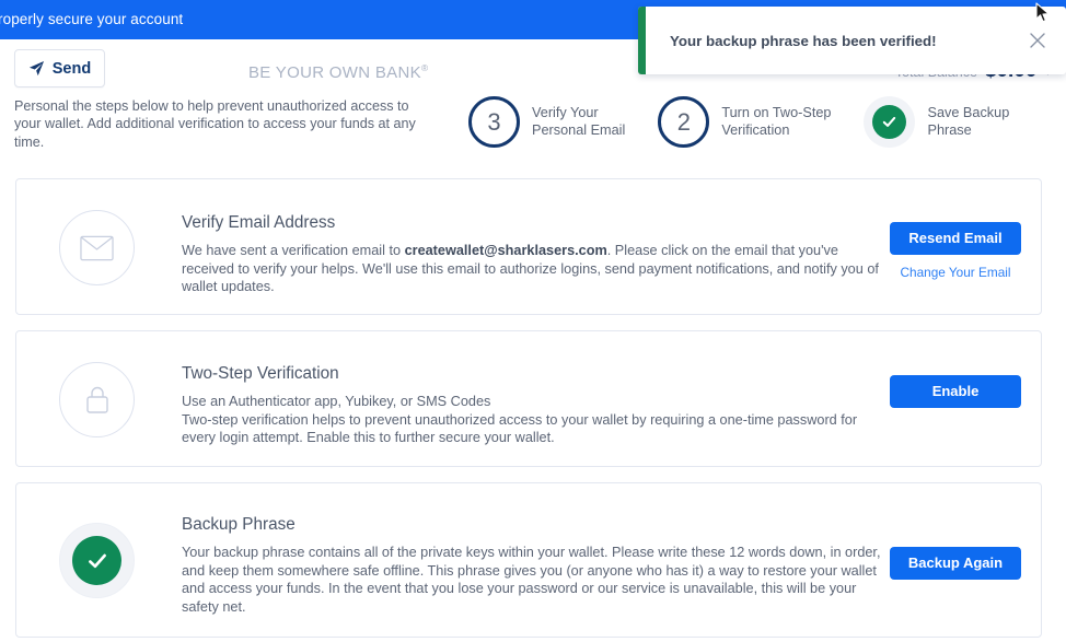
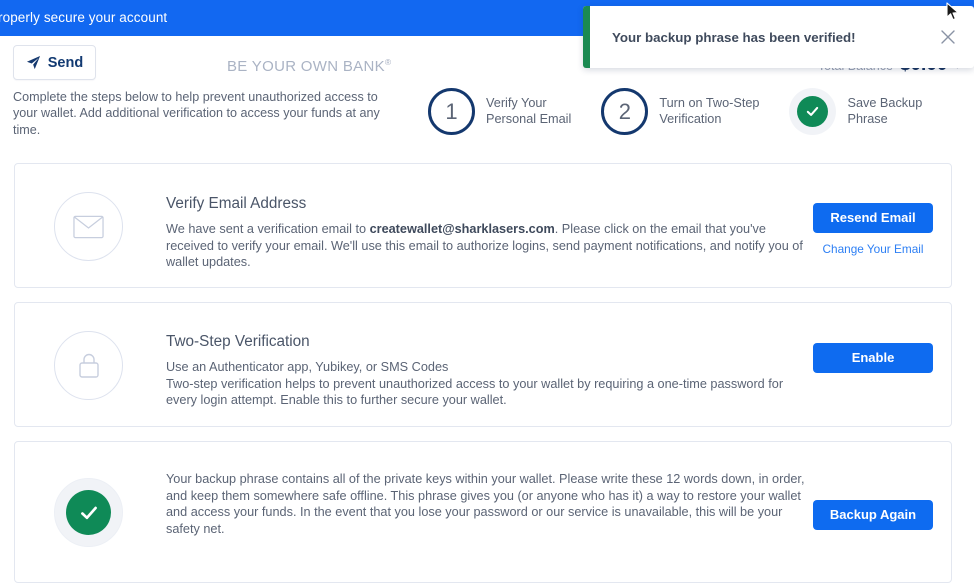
  roperly secure your account
  Send
  BE YOUR OWN BANK®
- Personal the steps below to help prevent unauthorized access to your wallet. Add additional verification to access your funds at any time.
+ Complete the steps below to help prevent unauthorized access to your wallet. Add additional verification to access your funds at any time.
- 3
+ 1
  Verify Your
  Personal Email
  2
  Turn on Two-Step
  Verification
  Save Backup
  Phrase
  Verify Email Address
- We have sent a verification email to createwallet@sharklasers.com. Please click on the email that you've received to verify your helps. We'll use this email to authorize logins, send payment notifications, and notify you of wallet updates.
+ We have sent a verification email to createwallet@sharklasers.com. Please click on the email that you've received to verify your email. We'll use this email to authorize logins, send payment notifications, and notify you of wallet updates.
  Resend Email
  Change Your Email
  Two-Step Verification
  Use an Authenticator app, Yubikey, or SMS Codes
  Two-step verification helps to prevent unauthorized access to your wallet by requiring a one-time password for every login attempt. Enable this to further secure your wallet.
  Enable
- Backup Phrase
  Your backup phrase contains all of the private keys within your wallet. Please write these 12 words down, in order, and keep them somewhere safe offline. This phrase gives you (or anyone who has it) a way to restore your wallet and access your funds. In the event that you lose your password or our service is unavailable, this will be your safety net.
  Backup Again
  Your backup phrase has been verified!
